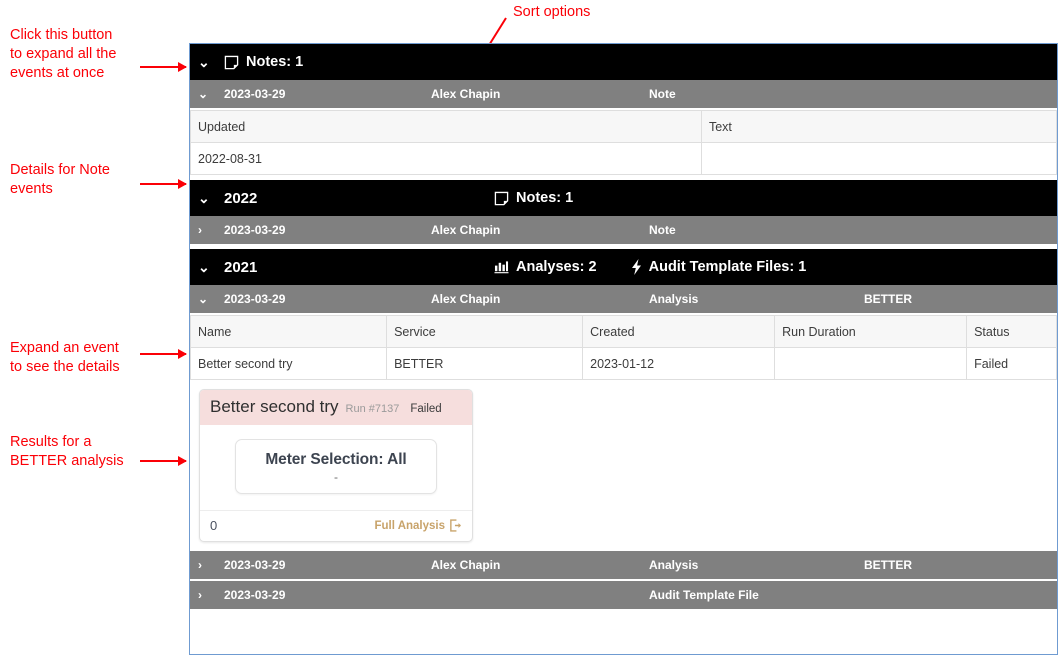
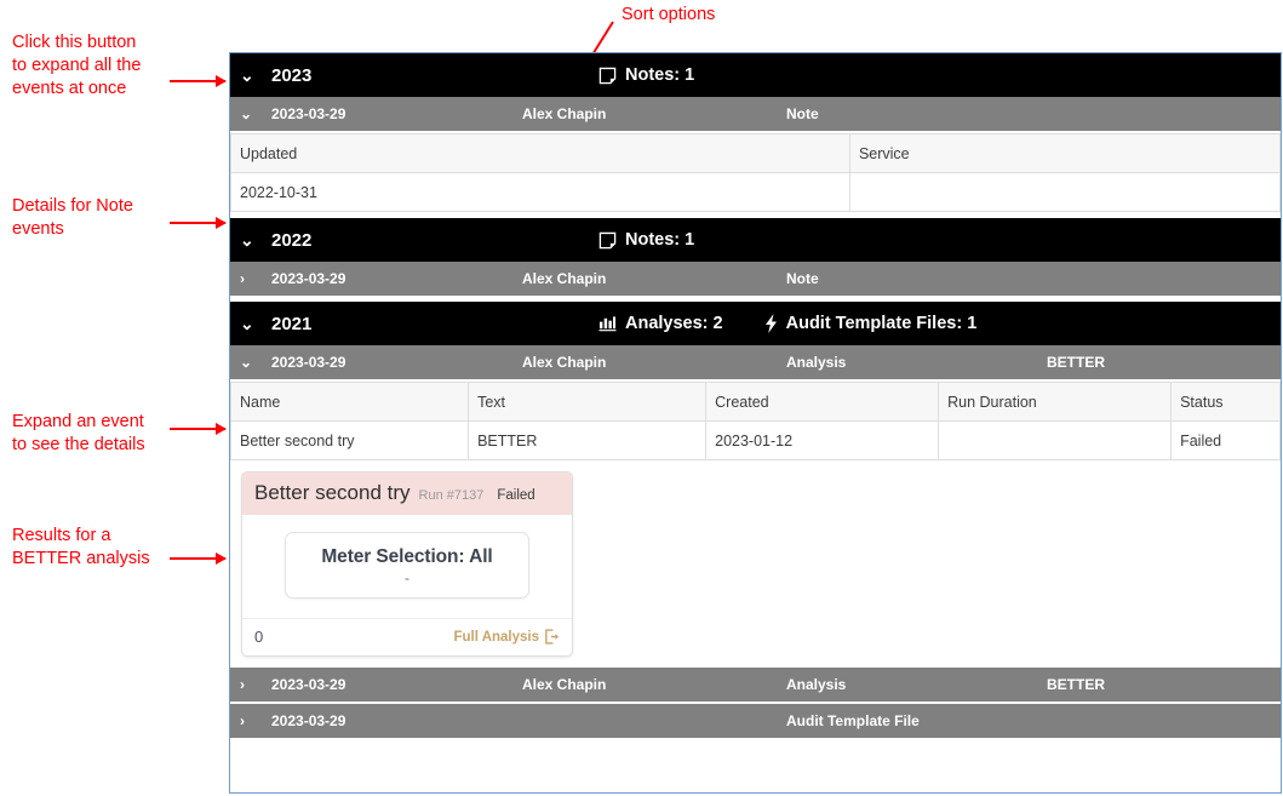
  Click this button
  to expand all the
  events at once
  Details for Note
  events
  Expand an event
  to see the details
  Results for a
  BETTER analysis
  Sort options
  ⌄
+ 2023
  Notes: 1
  ⌄
  2023-03-29
  Alex Chapin
  Note
- Updated	Text
+ Updated	Service
- 2022-08-31
+ 2022-10-31
  ⌄
  2022
  Notes: 1
  ›
  2023-03-29
  Alex Chapin
  Note
  ⌄
  2021
  Analyses: 2
  Audit Template Files: 1
  ⌄
  2023-03-29
  Alex Chapin
  Analysis
  BETTER
- Name	Service	Created	Run Duration	Status
+ Name	Text	Created	Run Duration	Status
  Better second try	BETTER	2023-01-12		Failed
  Better second try
  Run #7137
  Failed
  Meter Selection: All
  -
  0
  Full Analysis
  ›
  2023-03-29
  Alex Chapin
  Analysis
  BETTER
  ›
  2023-03-29
  Audit Template File
